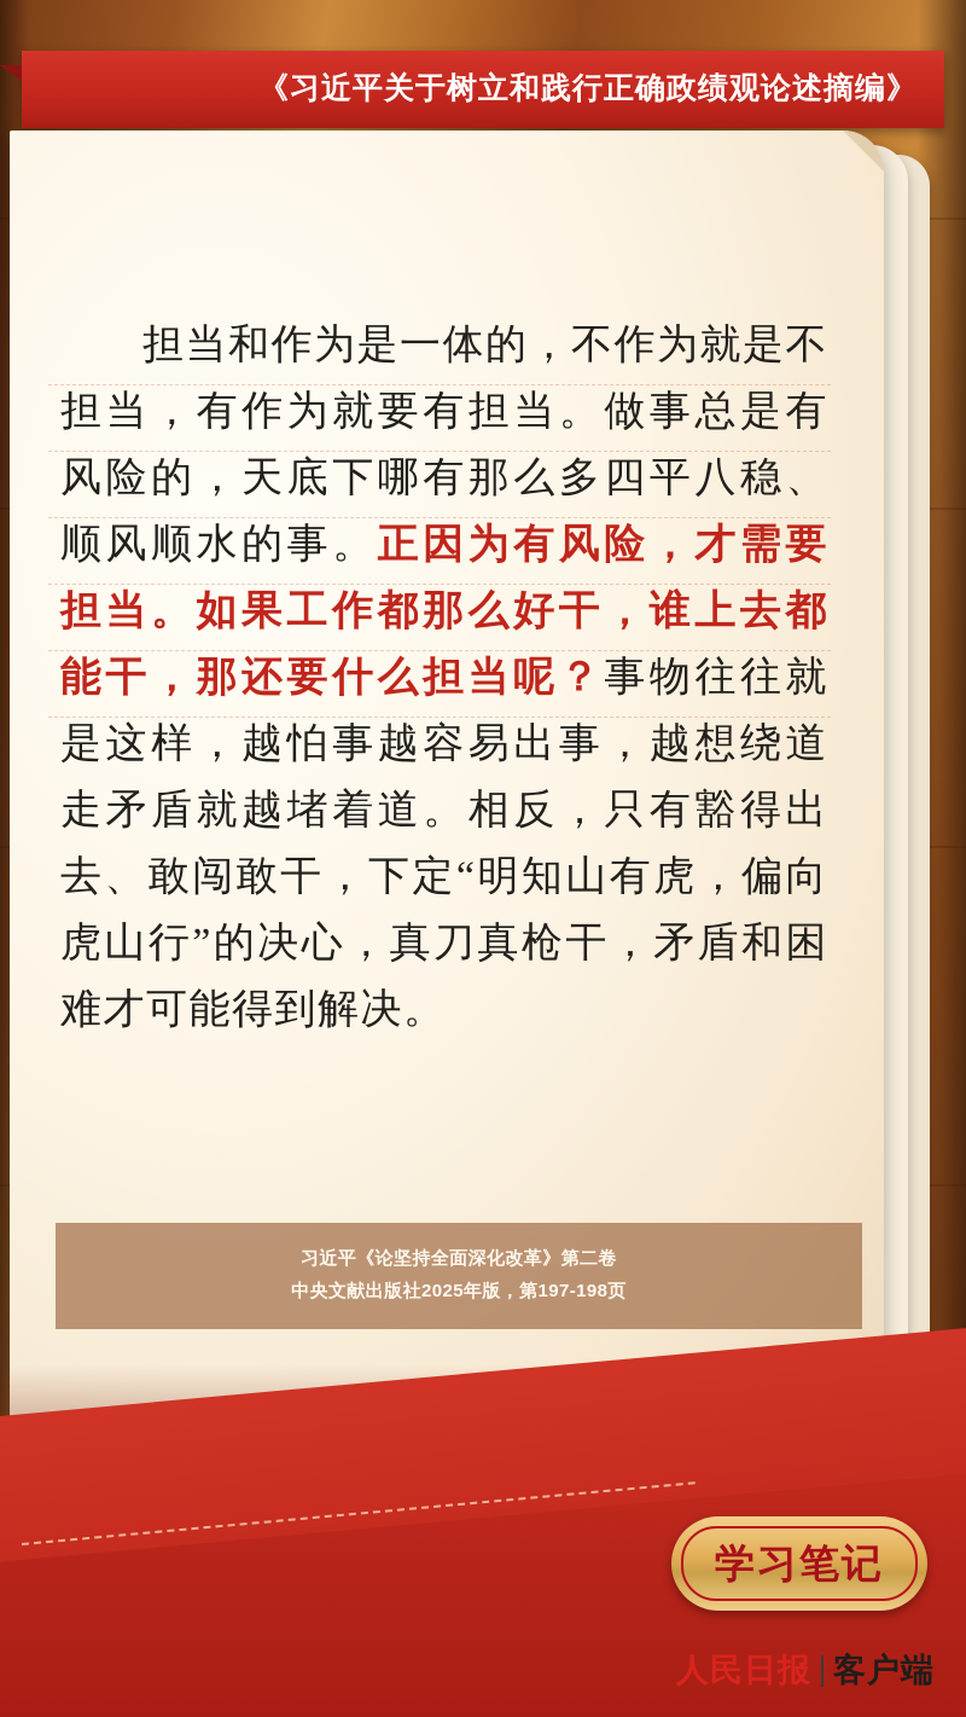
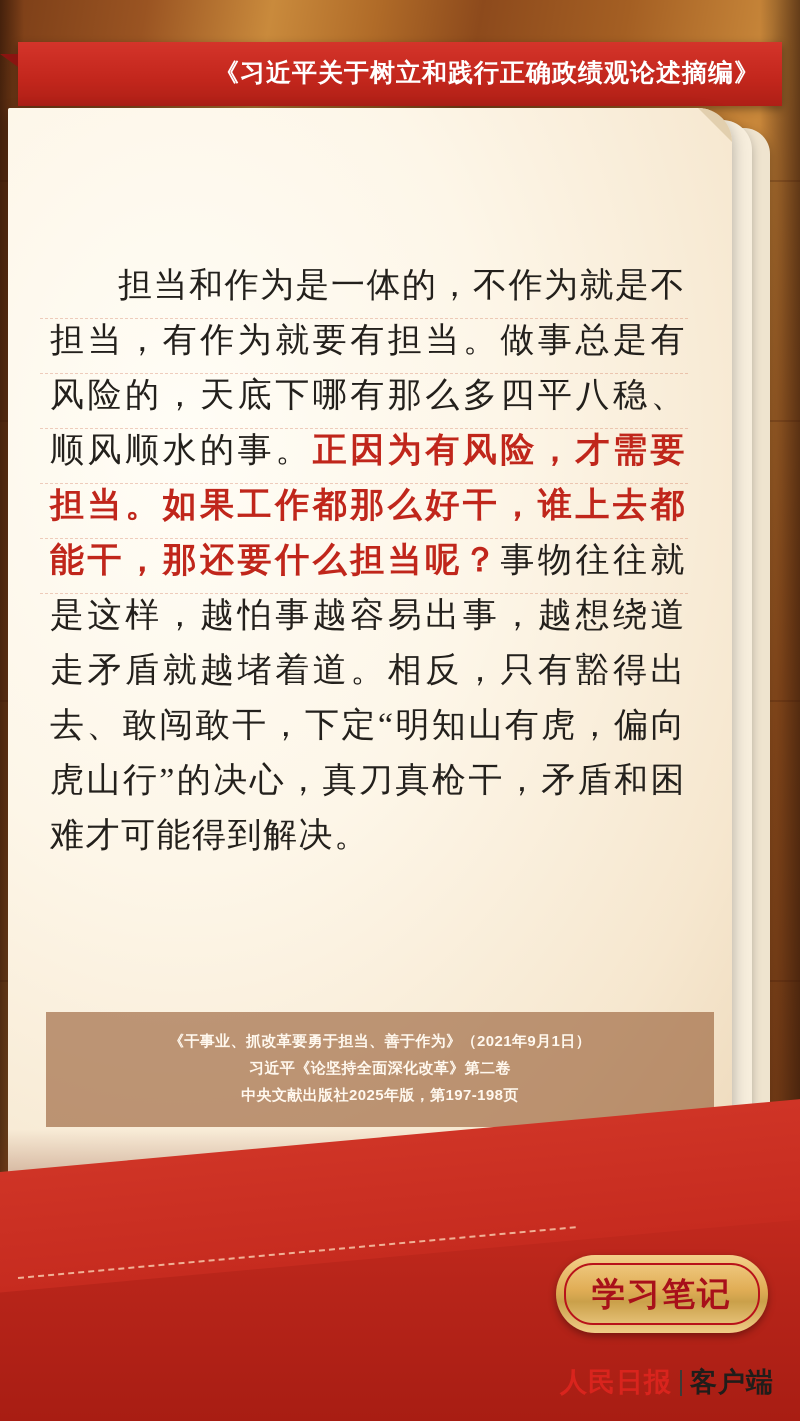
  《习近平关于树立和践行正确政绩观论述摘编》
  担当和作为是一体的，不作为就是不担当，有作为就要有担当。做事总是有风险的，天底下哪有那么多四平八稳、顺风顺水的事。正因为有风险，才需要担当。如果工作都那么好干，谁上去都能干，那还要什么担当呢？事物往往就是这样，越怕事越容易出事，越想绕道走矛盾就越堵着道。相反，只有豁得出去、敢闯敢干，下定“明知山有虎，偏向虎山行”的决心，真刀真枪干，矛盾和困难才可能得到解决。
+ 《干事业、抓改革要勇于担当、善于作为》（2021年9月1日）
  习近平《论坚持全面深化改革》第二卷
  中央文献出版社2025年版，第197-198页
  学习笔记
  人民日报
  客户端
